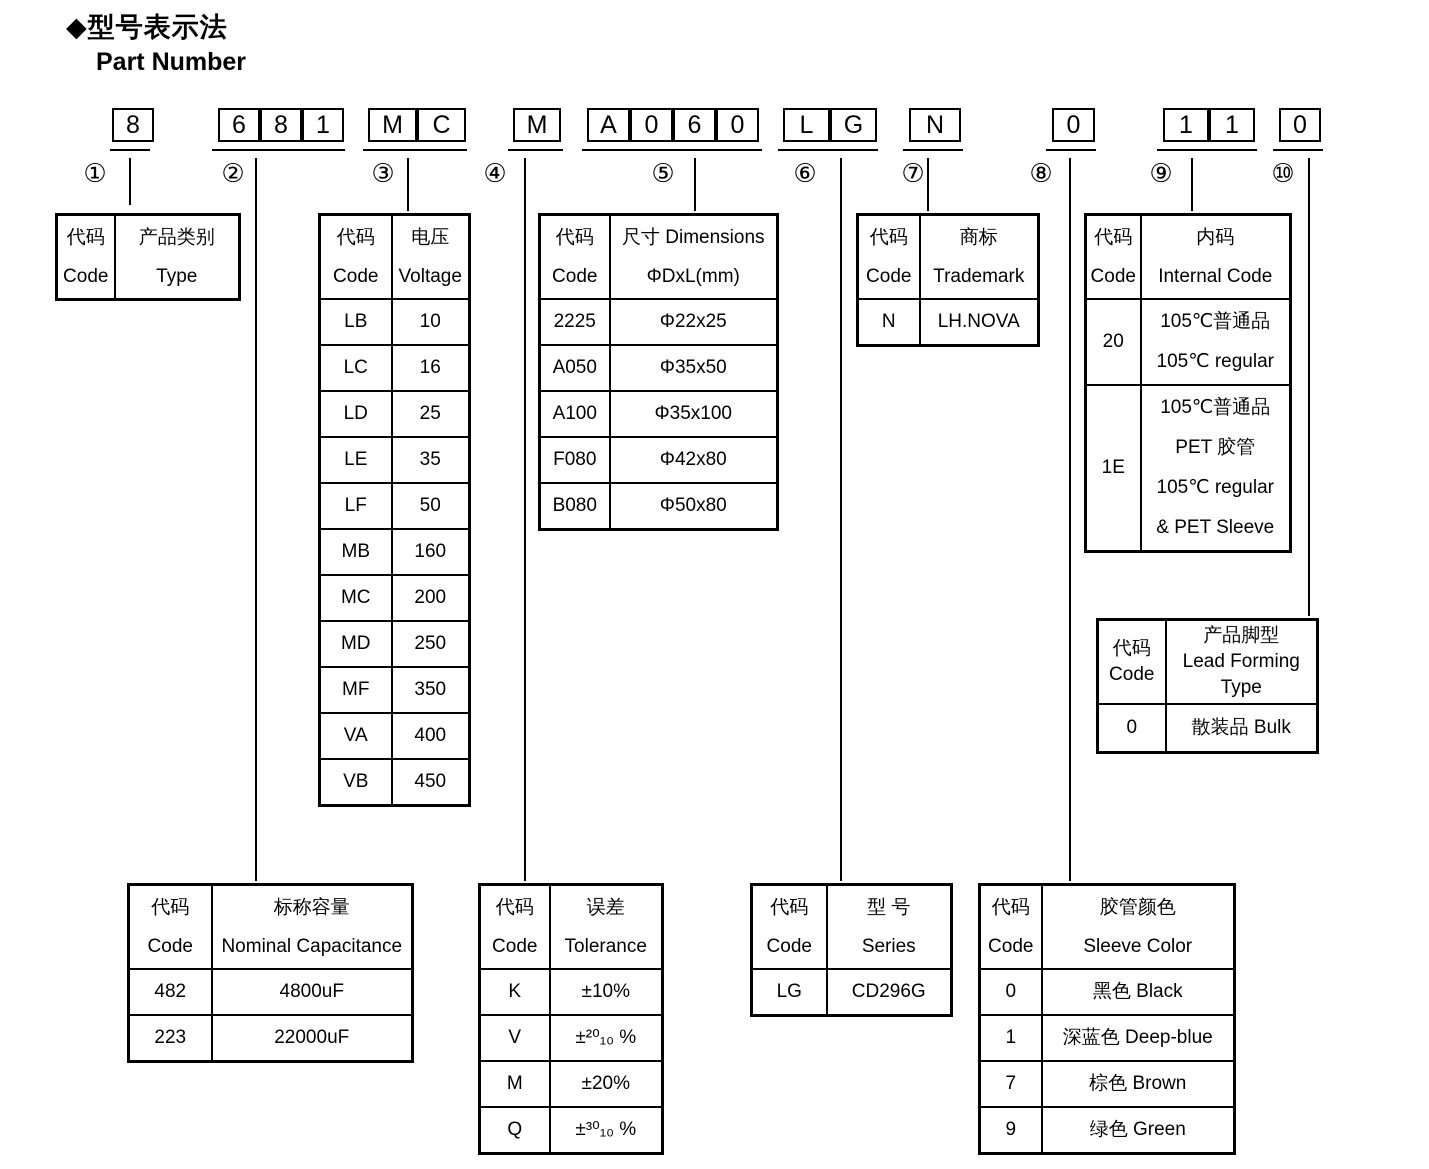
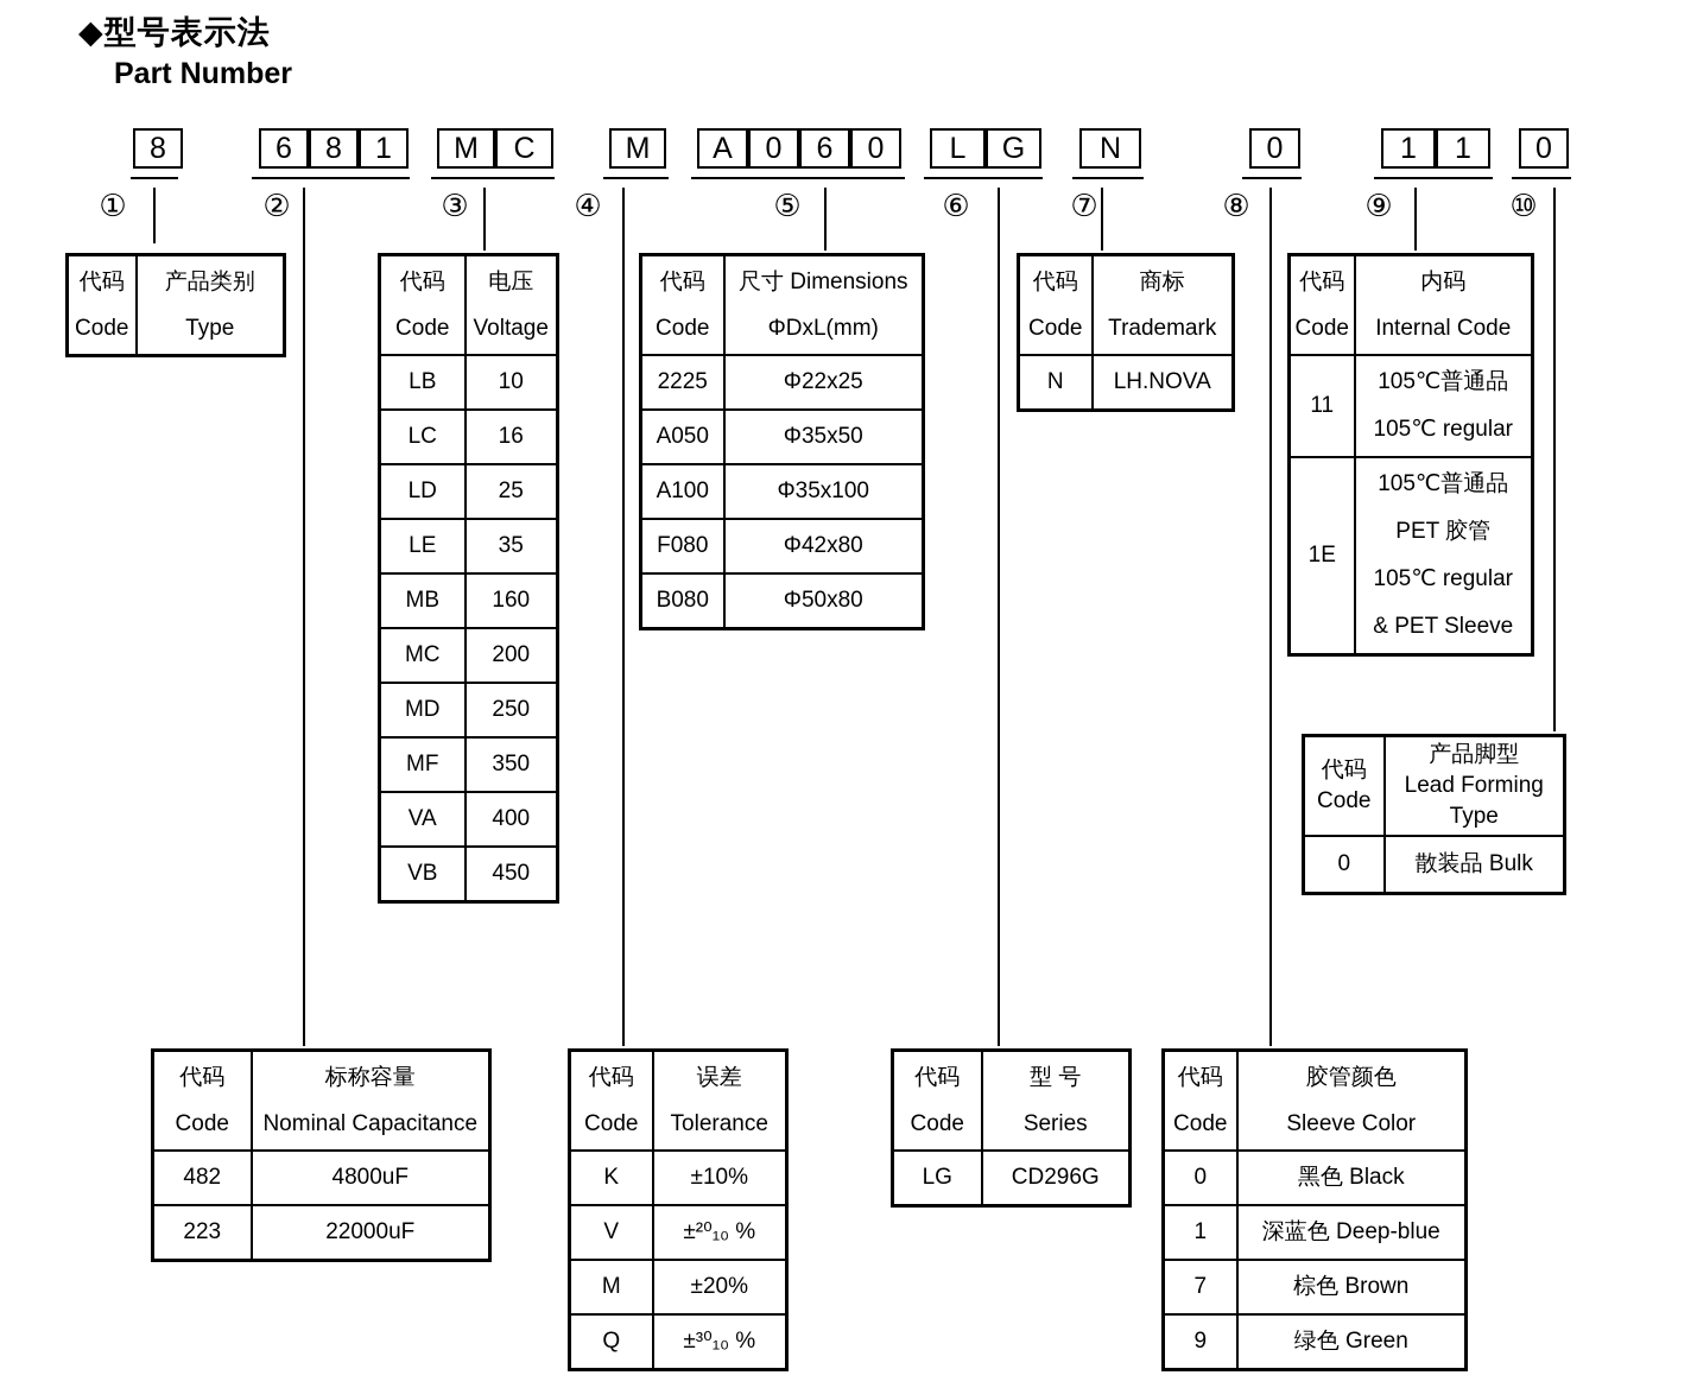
  ◆型号表示法
  Part Number
  8
  ①
  6
  8
  1
  ②
  M
  C
  ③
  M
  ④
  A
  0
  6
  0
  ⑤
  L
  G
  ⑥
  N
  ⑦
  0
  ⑧
  1
  1
  ⑨
  0
  ⑩
  代码 Code	产品类别 Type
  代码 Code	电压 Voltage
  LB	10
  LC	16
  LD	25
  LE	35
- LF	50
  MB	160
  MC	200
  MD	250
  MF	350
  VA	400
  VB	450
  代码 Code	尺寸 Dimensions ΦDxL(mm)
  2225	Φ22x25
  A050	Φ35x50
  A100	Φ35x100
  F080	Φ42x80
  B080	Φ50x80
  代码 Code	商标 Trademark
  N	LH.NOVA
  代码 Code	内码 Internal Code
- 20	105℃普通品 105℃ regular
+ 11	105℃普通品 105℃ regular
  1E	105℃普通品 PET 胶管 105℃ regular & PET Sleeve
  代码 Code	产品脚型 Lead Forming Type
  0	散装品 Bulk
  代码 Code	标称容量 Nominal Capacitance
  482	4800uF
  223	22000uF
  代码 Code	误差 Tolerance
  K	±10%
  V	±²⁰₁₀ %
  M	±20%
  Q	±³⁰₁₀ %
  代码 Code	型 号 Series
  LG	CD296G
  代码 Code	胶管颜色 Sleeve Color
  0	黑色 Black
  1	深蓝色 Deep-blue
  7	棕色 Brown
  9	绿色 Green
